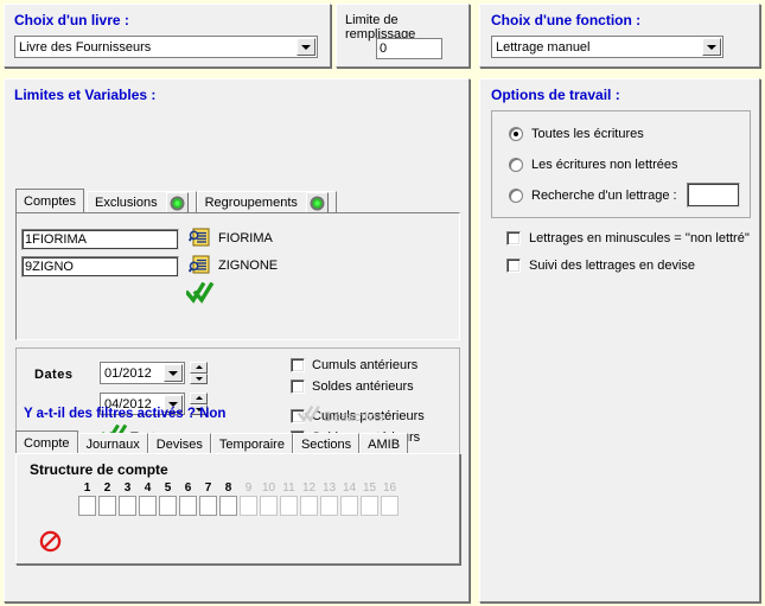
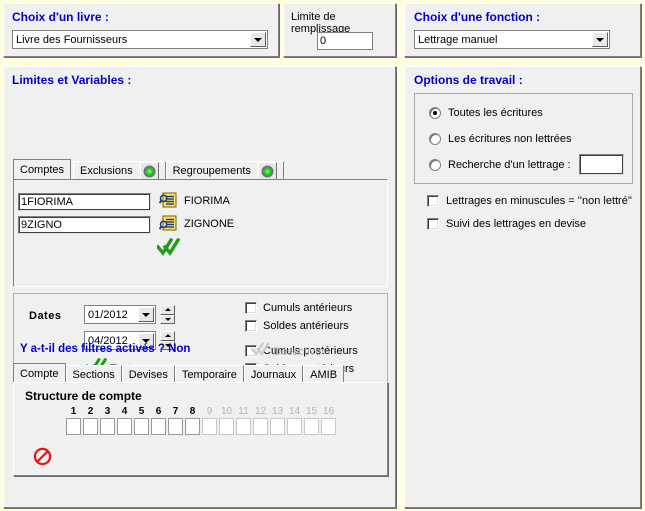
  Choix d'un livre :
  Livre des Fournisseurs
  Limite de remplissage
  0
  Choix d'une fonction :
  Lettrage manuel
  Limites et Variables :
  Comptes
  Exclusions
  Regroupements
  1FIORIMA
  FIORIMA
  9ZIGNO
  ZIGNONE
  Dates
  01/2012
  04/2012
  Cumuls antérieurs
  Soldes antérieurs
  Cumuls postérieurs
  Y a-t-il des filtres activés ? Non
  Désactiver
  Compte
- Journaux
+ Sections
  Devises
  Temporaire
- Sections
+ Journaux
  AMIB
  Structure de compte
  1
  2
  3
  4
  5
  6
  7
  8
  9
  10
  11
  12
  13
  14
  15
  16
  Options de travail :
  Toutes les écritures
  Les écritures non lettrées
  Recherche d'un lettrage :
  Lettrages en minuscules = ''non lettré''
  Suivi des lettrages en devise
